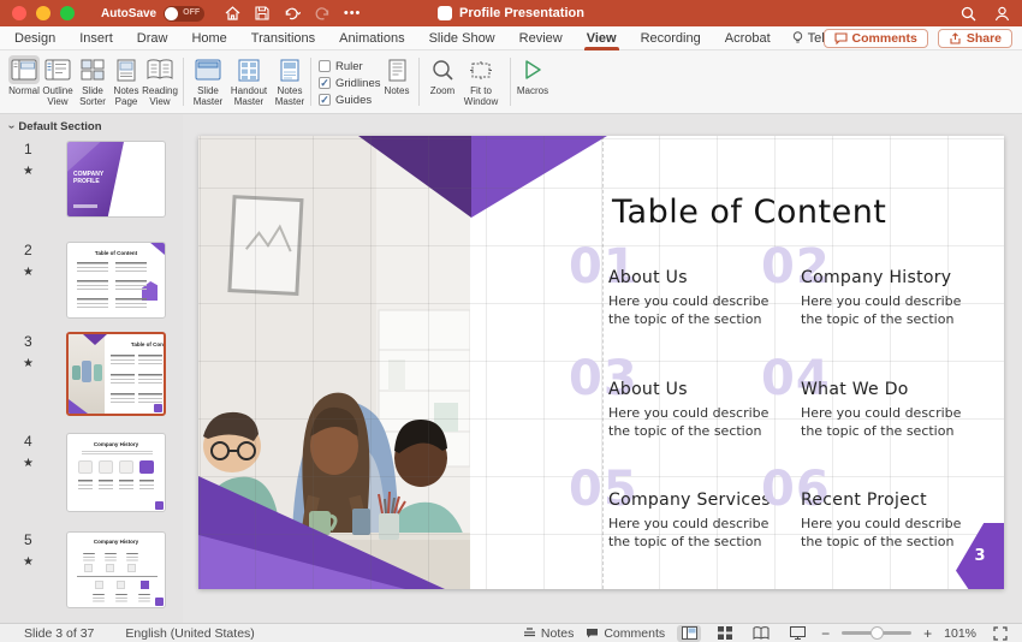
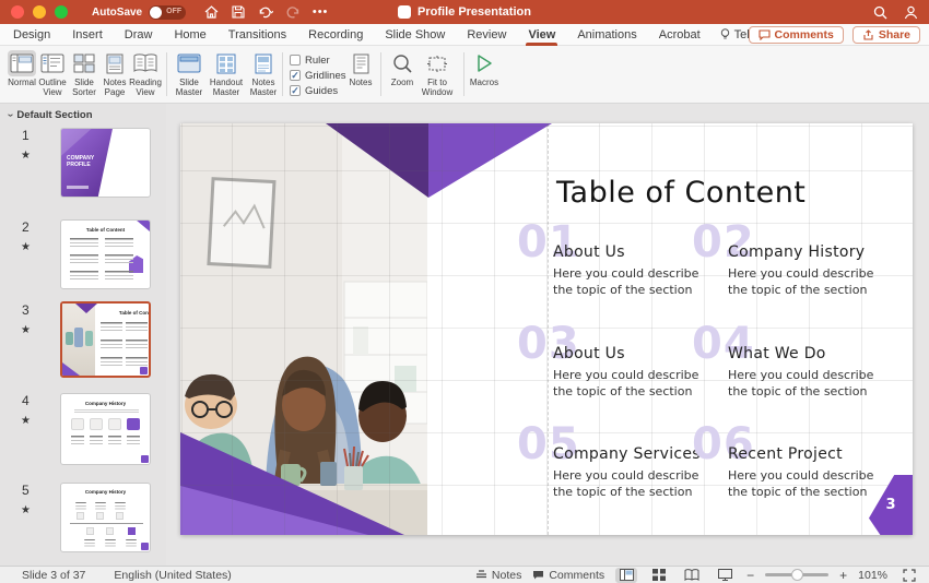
  AutoSave
  •••
  P
  Profile Presentation
  Design
  Insert
  Draw
  Home
  Transitions
- Animations
+ Recording
  Slide Show
  Review
  View
- Recording
+ Animations
  Acrobat
  Comments
  Share
  Normal
  Outline View
  Slide Sorter
  Notes Page
  Reading View
  Slide Master
  Handout Master
  Notes Master
  Ruler
  ✓
  Gridlines
  ✓
  Guides
  Notes
  Zoom
  Fit to Window
  Macros
  Default Section
  1
  ★
  2
  ★
  3
  ★
  4
  ★
  5
  ★
  Table of Content
  01
  About Us
  Here you could describe the topic of the section
  02
  Company History
  Here you could describe the topic of the section
  03
  About Us
  Here you could describe the topic of the section
  04
  What We Do
  Here you could describe the topic of the section
  05
  Company Services
  Here you could describe the topic of the section
  06
  Recent Project
  Here you could describe the topic of the section
  3
  Slide 3 of 37
  English (United States)
  Notes
  Comments
  −
  +
  101%
